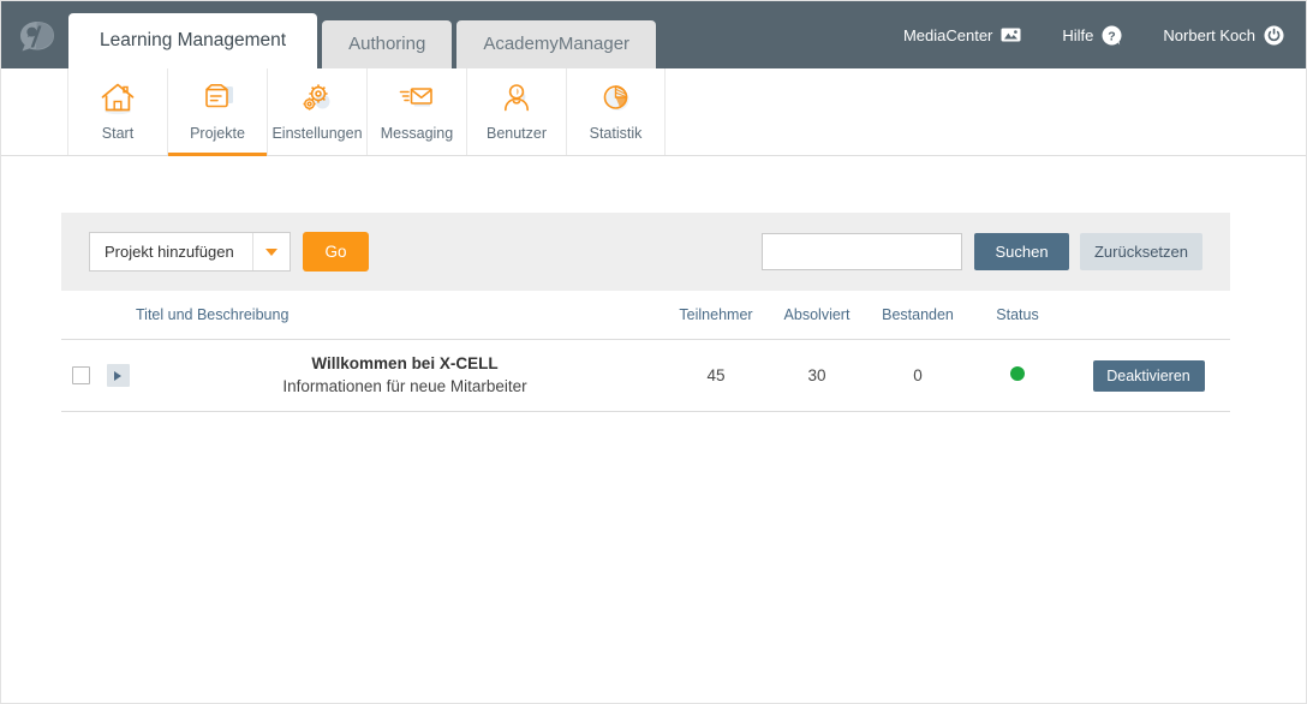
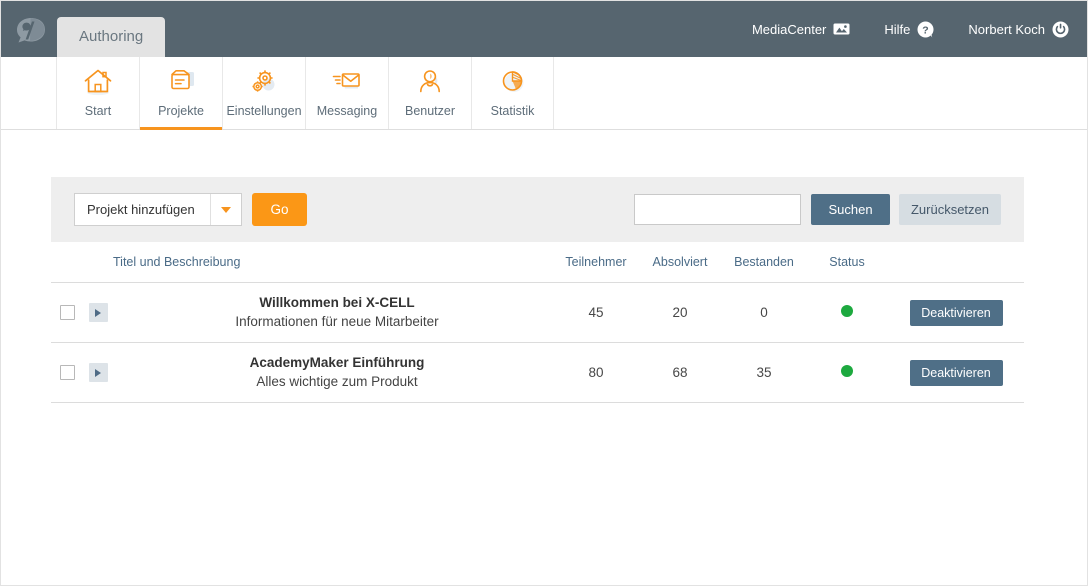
- Learning Management
  Authoring
- AcademyManager
  MediaCenter
  Hilfe
  ?
  Norbert Koch
  Start
  Projekte
  Einstellungen
  Messaging
  Benutzer
  Statistik
  Projekt hinzufügen
  Go
  Suchen
  Zurücksetzen
  		Titel und Beschreibung	Teilnehmer	Absolviert	Bestanden	Status
- 		Willkommen bei X-CELL Informationen für neue Mitarbeiter	45	30	0		Deaktivieren
+ 		Willkommen bei X-CELL Informationen für neue Mitarbeiter	45	20	0		Deaktivieren
+ 		AcademyMaker Einführung Alles wichtige zum Produkt	80	68	35		Deaktivieren
